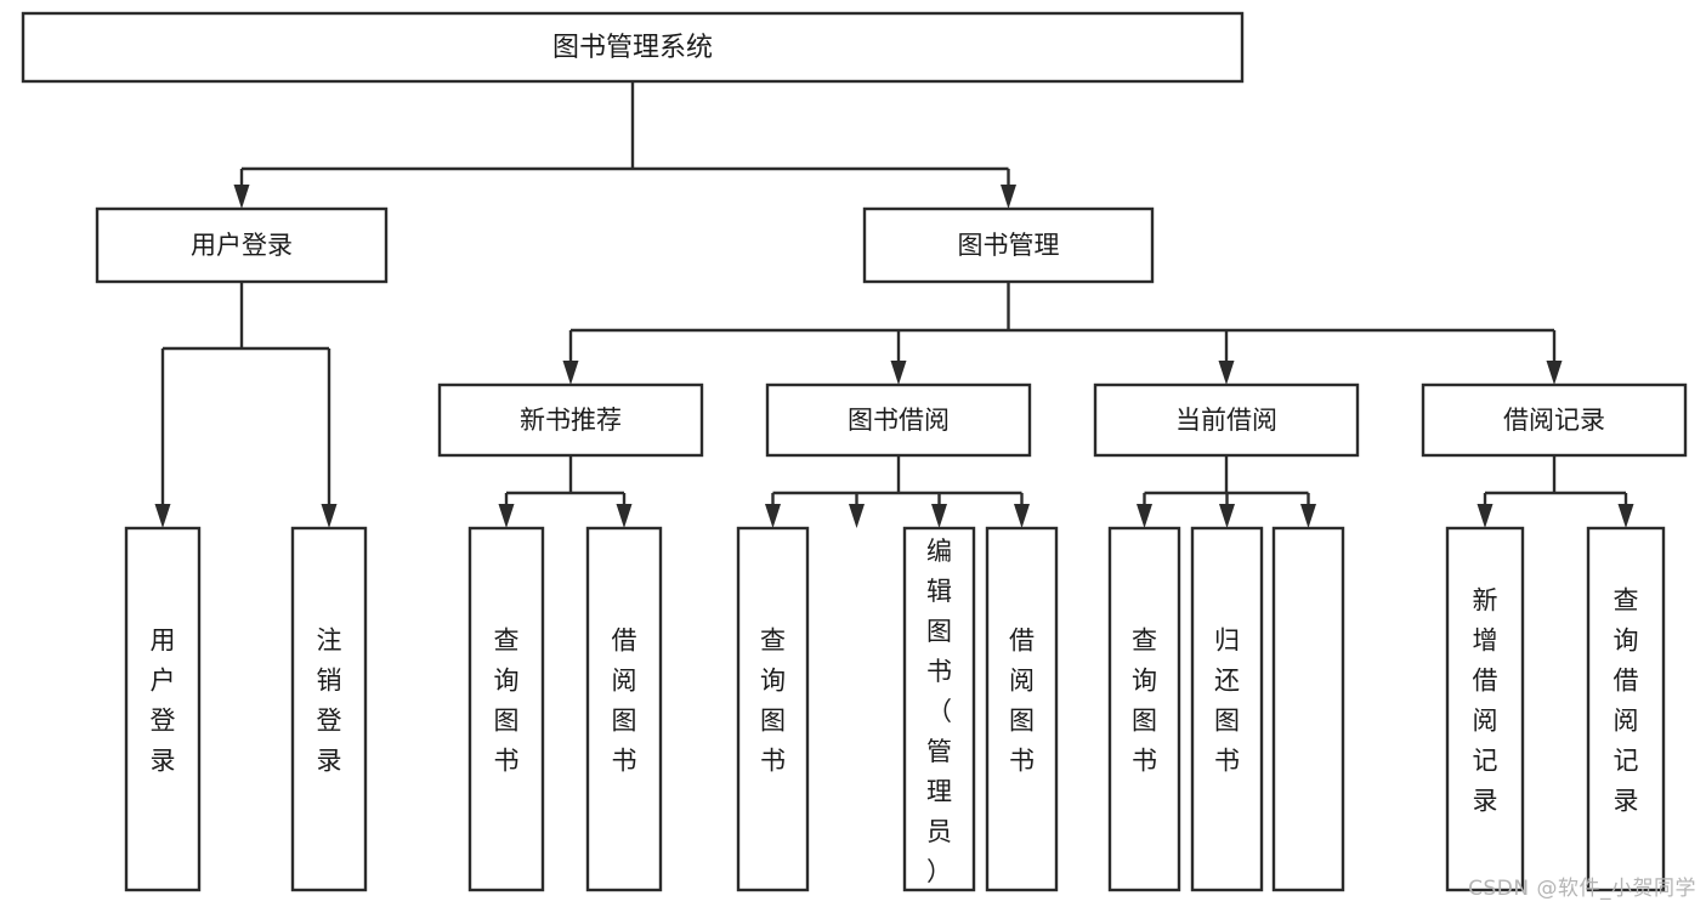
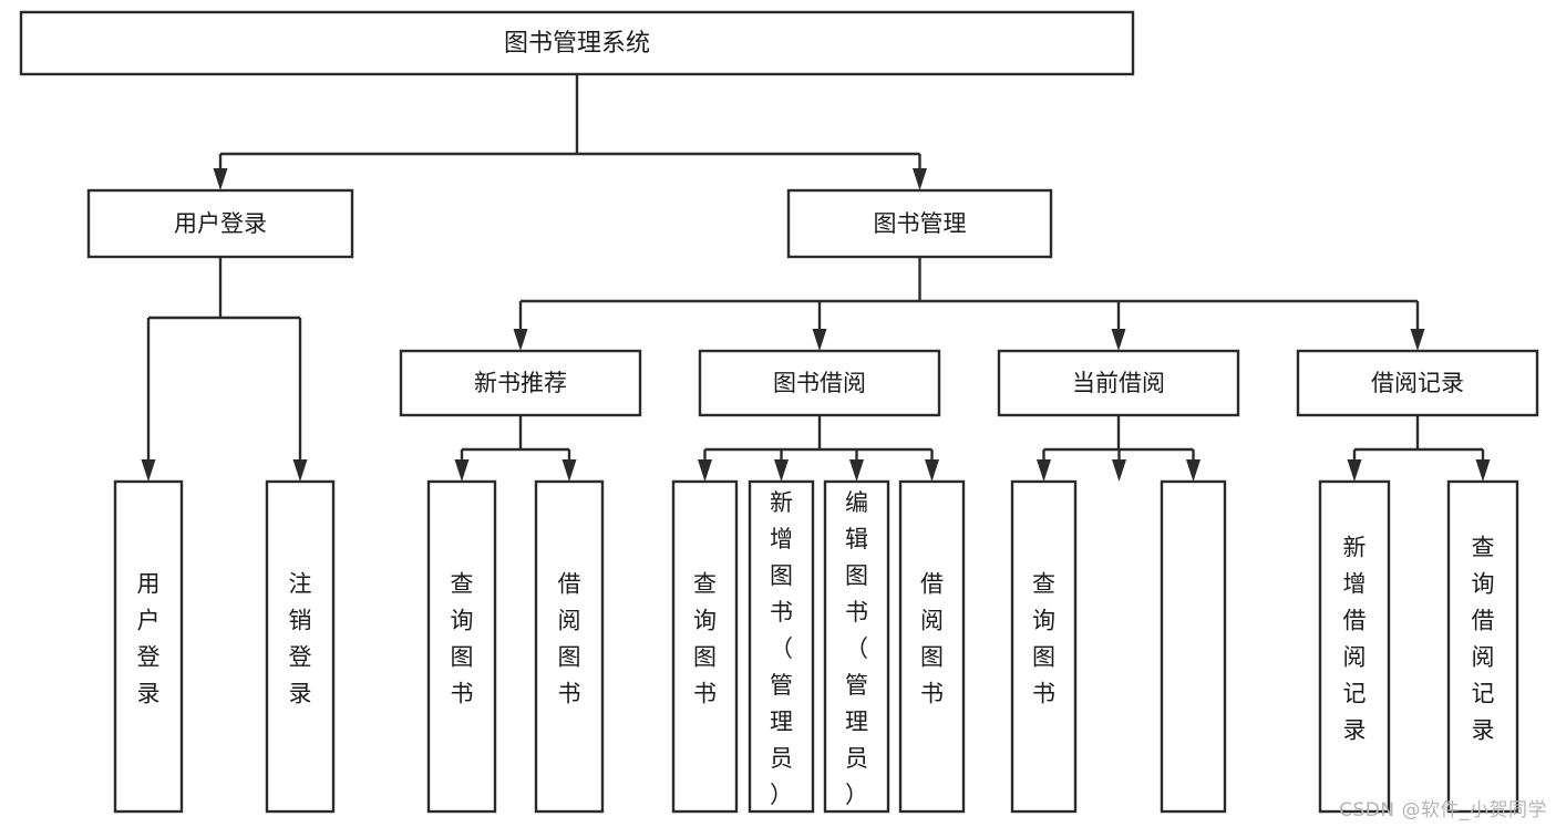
  图书管理系统
  用户登录
  图书管理
  新书推荐
  图书借阅
  当前借阅
  借阅记录
  用户登录
  注销登录
  查询图书
  借阅图书
  查询图书
+ 新增图书（管理员）
  编辑图书（管理员）
  借阅图书
  查询图书
- 归还图书
  新增借阅记录
  查询借阅记录
  CSDN @软件_小贺同学
